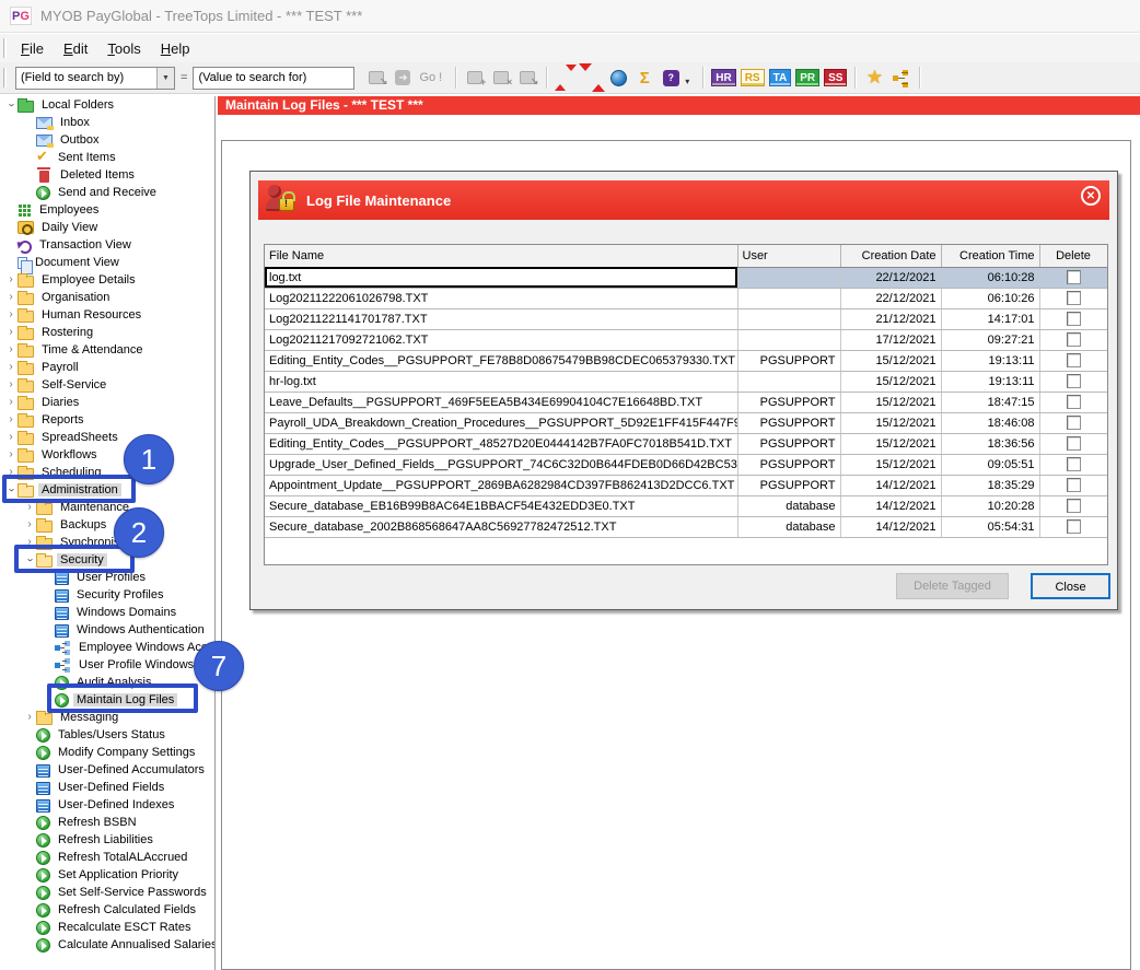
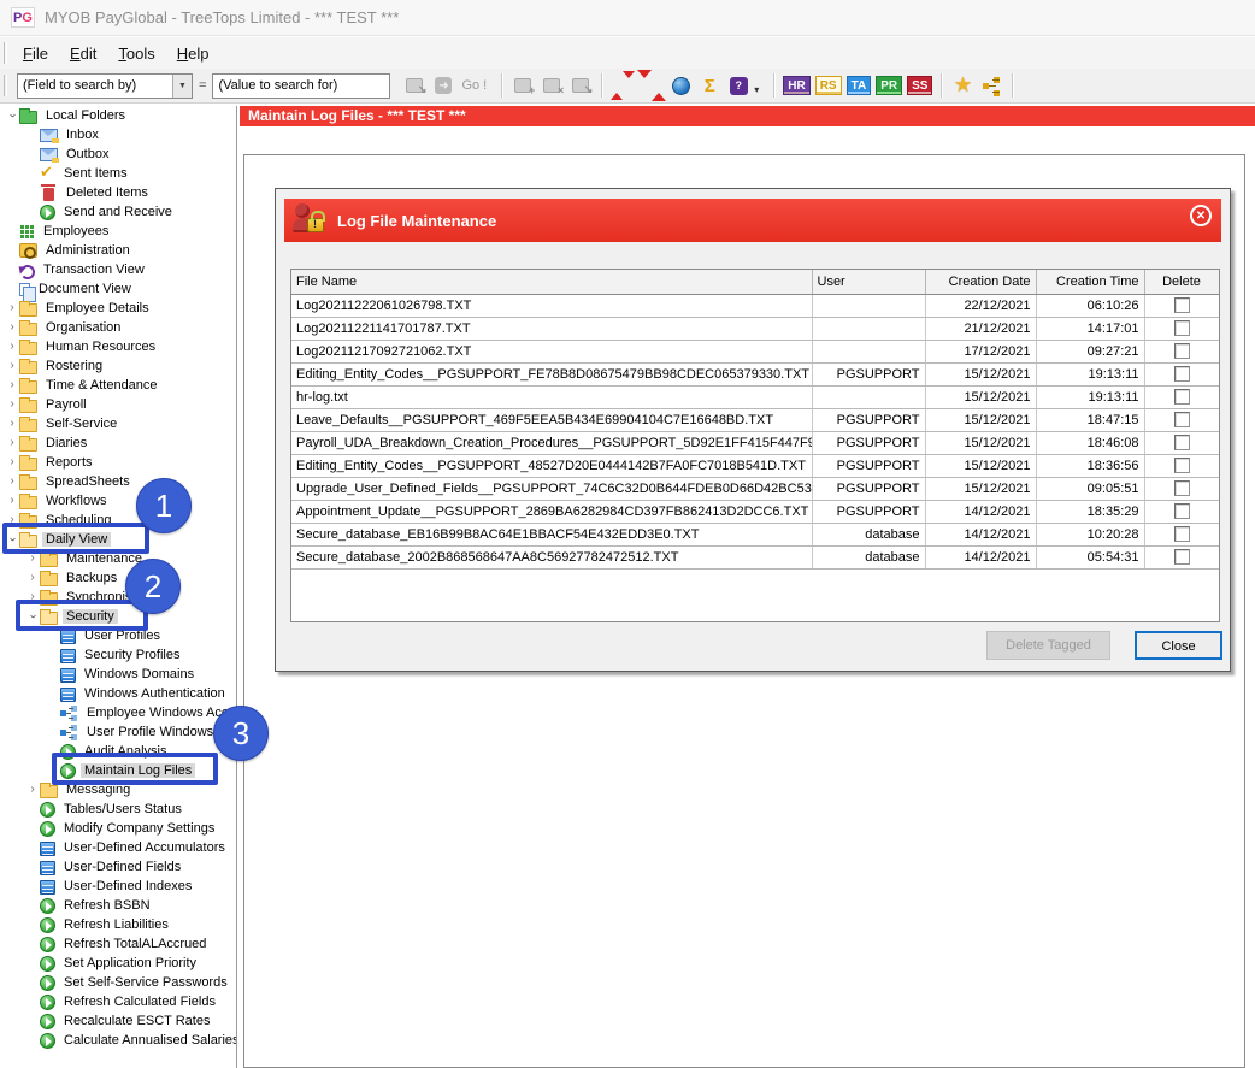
  P
  G
  MYOB PayGlobal - TreeTops Limited - *** TEST ***
  File
  Edit
  Tools
  Help
  (Field to search by)
  =
  (Value to search for)
  ➜
  Go !
  Σ
  ?
  ▾
  HR
  RS
  TA
  PR
  SS
  ★
  Local Folders
  Inbox
  Outbox
  Sent Items
  Deleted Items
  Send and Receive
  Employees
- Daily View
+ Administration
  Transaction View
  Document View
  ›
  Employee Details
  ›
  Organisation
  ›
  Human Resources
  ›
  Rostering
  ›
  Time & Attendance
  ›
  Payroll
  ›
  Self-Service
  ›
  Diaries
  ›
  Reports
  ›
  SpreadSheets
  ›
  Workflows
  ›
  Scheduling
- Administration
+ Daily View
  ›
  Maintenance
  ›
  Backups
  ›
  Security
  User Profiles
  Security Profiles
  Windows Domains
  Windows Authentication
  Employee Windows Ac
  Audit Analysis
  Maintain Log Files
  ›
  Messaging
  Tables/Users Status
  Modify Company Settings
  User-Defined Accumulators
  User-Defined Fields
  User-Defined Indexes
  Refresh BSBN
  Refresh Liabilities
  Refresh TotalALAccrued
  Set Application Priority
  Set Self-Service Passwords
  Refresh Calculated Fields
  Recalculate ESCT Rates
  Calculate Annualised Salaries
  Maintain Log Files - *** TEST ***
  Log File Maintenance
  ✕
  File Name	User	Creation Date	Creation Time	Delete
- log.txt		22/12/2021	06:10:28
  Log20211222061026798.TXT		22/12/2021	06:10:26
  Log20211221141701787.TXT		21/12/2021	14:17:01
  Log20211217092721062.TXT		17/12/2021	09:27:21
  Editing_Entity_Codes__PGSUPPORT_FE78B8D08675479BB98CDEC065379330.TXT	PGSUPPORT	15/12/2021	19:13:11
  hr-log.txt		15/12/2021	19:13:11
  Leave_Defaults__PGSUPPORT_469F5EEA5B434E69904104C7E16648BD.TXT	PGSUPPORT	15/12/2021	18:47:15
  Payroll_UDA_Breakdown_Creation_Procedures__PGSUPPORT_5D92E1FF415F447F9	PGSUPPORT	15/12/2021	18:46:08
  Editing_Entity_Codes__PGSUPPORT_48527D20E0444142B7FA0FC7018B541D.TXT	PGSUPPORT	15/12/2021	18:36:56
  Upgrade_User_Defined_Fields__PGSUPPORT_74C6C32D0B644FDEB0D66D42BC53	PGSUPPORT	15/12/2021	09:05:51
  Appointment_Update__PGSUPPORT_2869BA6282984CD397FB862413D2DCC6.TXT	PGSUPPORT	14/12/2021	18:35:29
  Secure_database_EB16B99B8AC64E1BBACF54E432EDD3E0.TXT	database	14/12/2021	10:20:28
  Secure_database_2002B868568647AA8C56927782472512.TXT	database	14/12/2021	05:54:31
  Delete Tagged
  Close
  1
  2
- 7
+ 3
